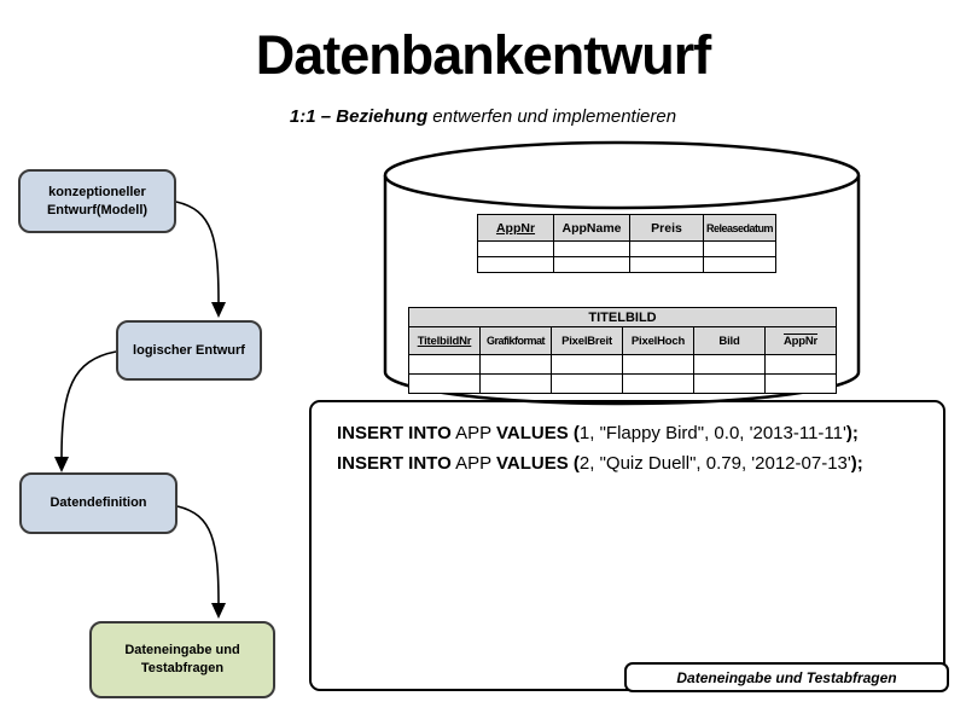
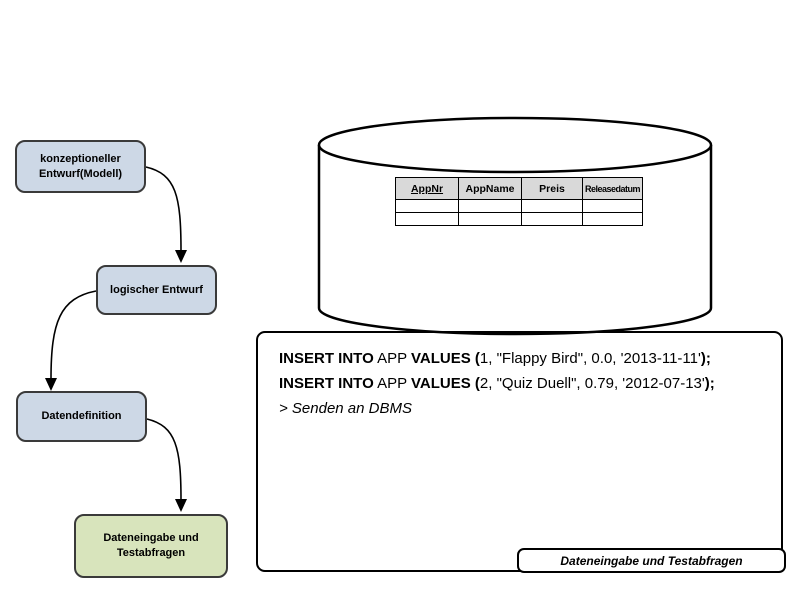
- Datenbankentwurf
- 1:1 – Beziehung entwerfen und implementieren
  konzeptioneller Entwurf(Modell)
  logischer Entwurf
  Datendefinition
  Dateneingabe und Testabfragen
  AppNr	AppName	Preis	Releasedatum
- TITELBILD
- TitelbildNr	Grafikformat	PixelBreit	PixelHoch	Bild	AppNr
  INSERT INTO APP VALUES (1, "Flappy Bird", 0.0, '2013-11-11');
  INSERT INTO APP VALUES (2, "Quiz Duell", 0.79, '2012-07-13');
+ > Senden an DBMS
  Dateneingabe und Testabfragen
